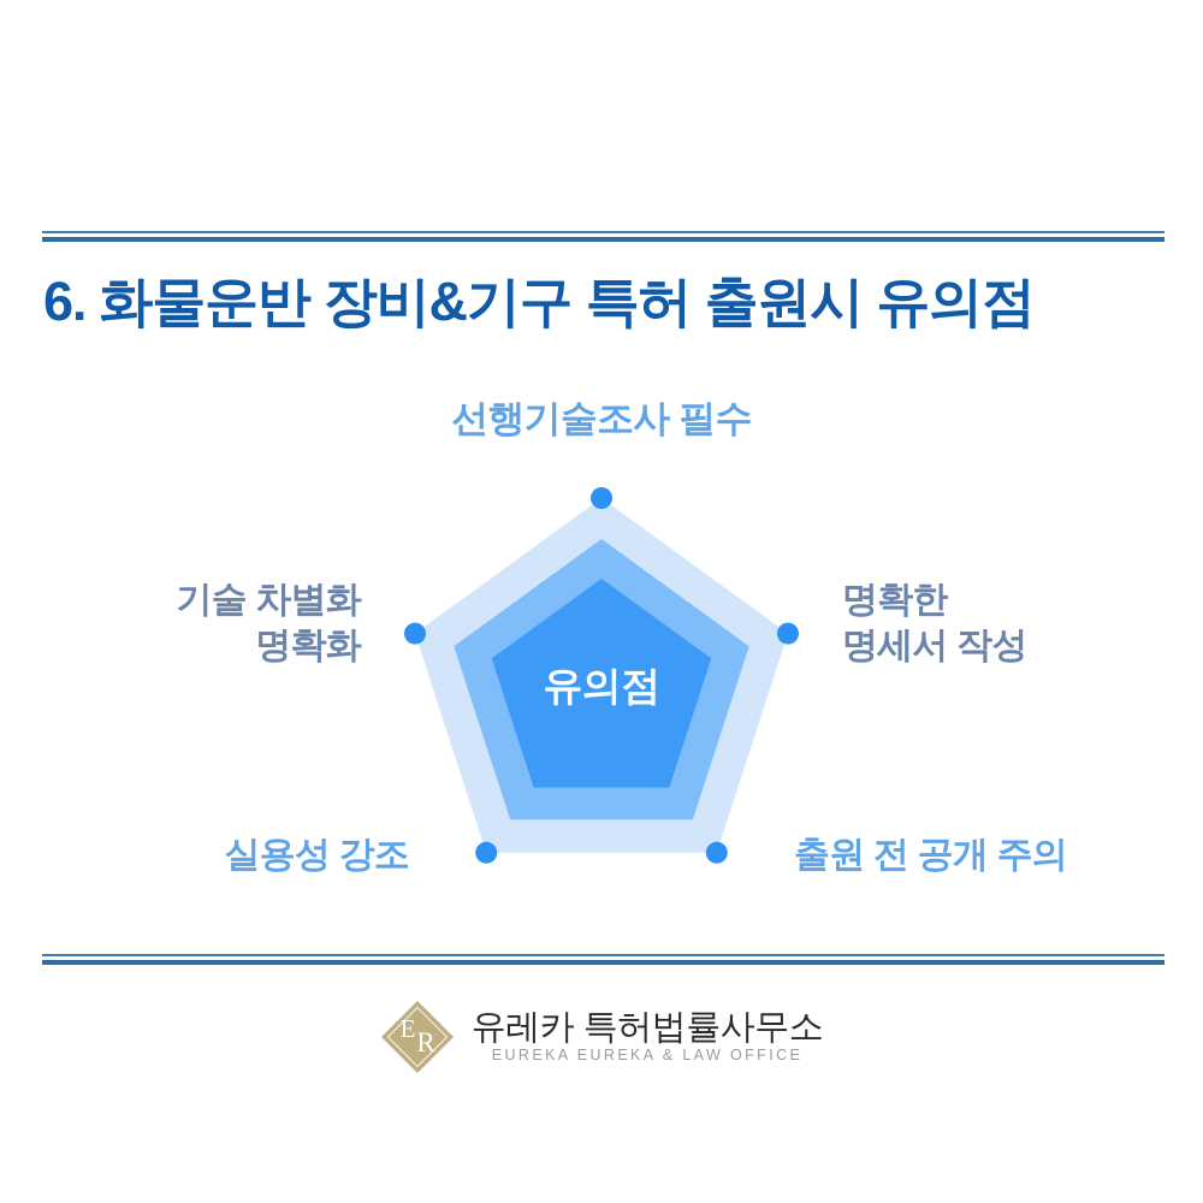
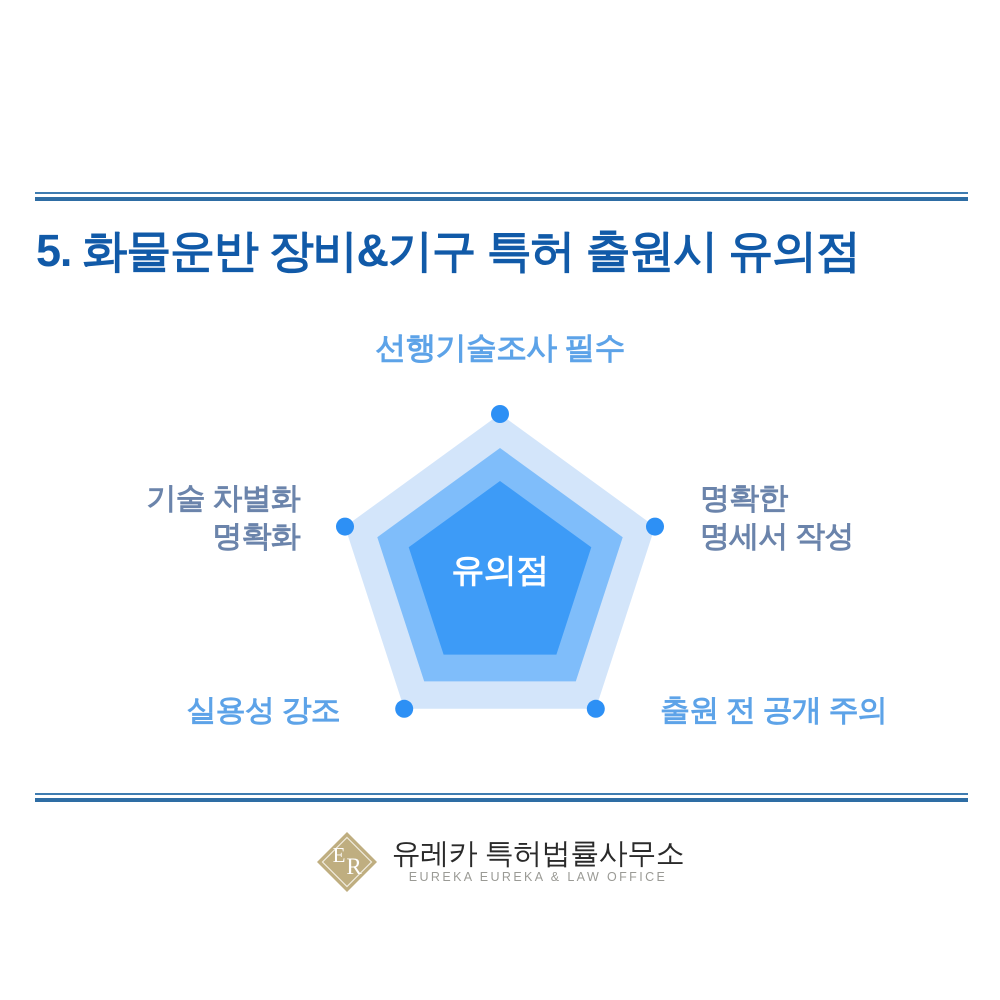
- 6. 화물운반 장비&기구 특허 출원시 유의점
+ 5. 화물운반 장비&기구 특허 출원시 유의점
  유의점
  선행기술조사 필수
  명확한
  명세서 작성
  출원 전 공개 주의
  실용성 강조
  기술 차별화
  명확화
  E
  R
  유레카 특허법률사무소
  EUREKA EUREKA & LAW OFFICE
